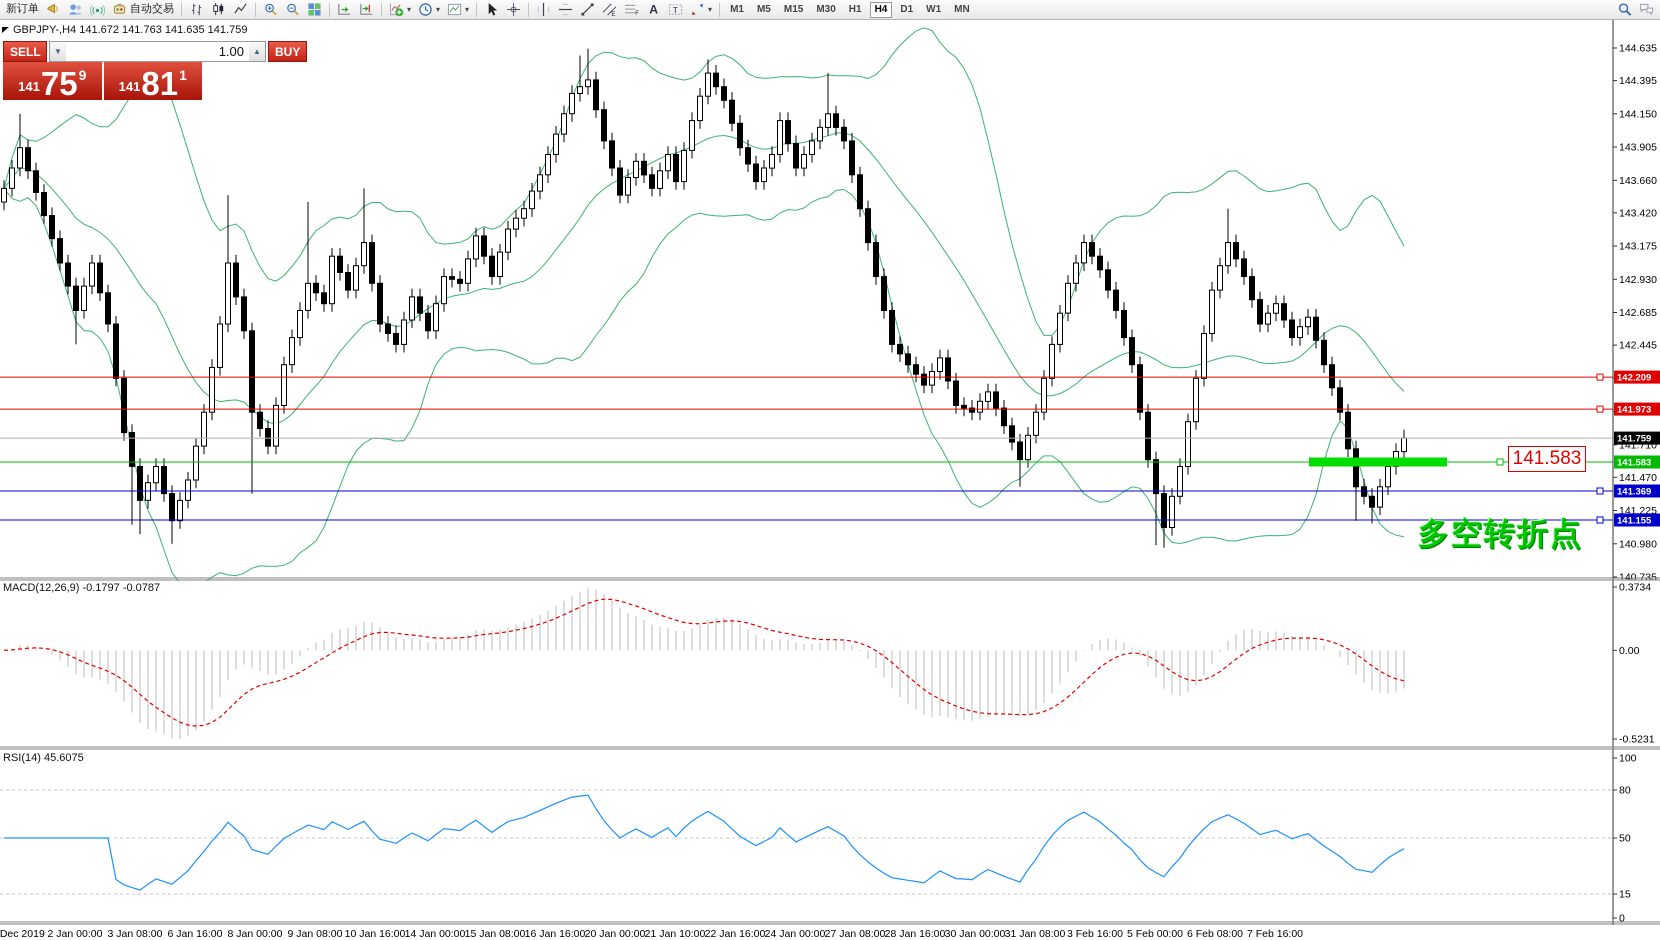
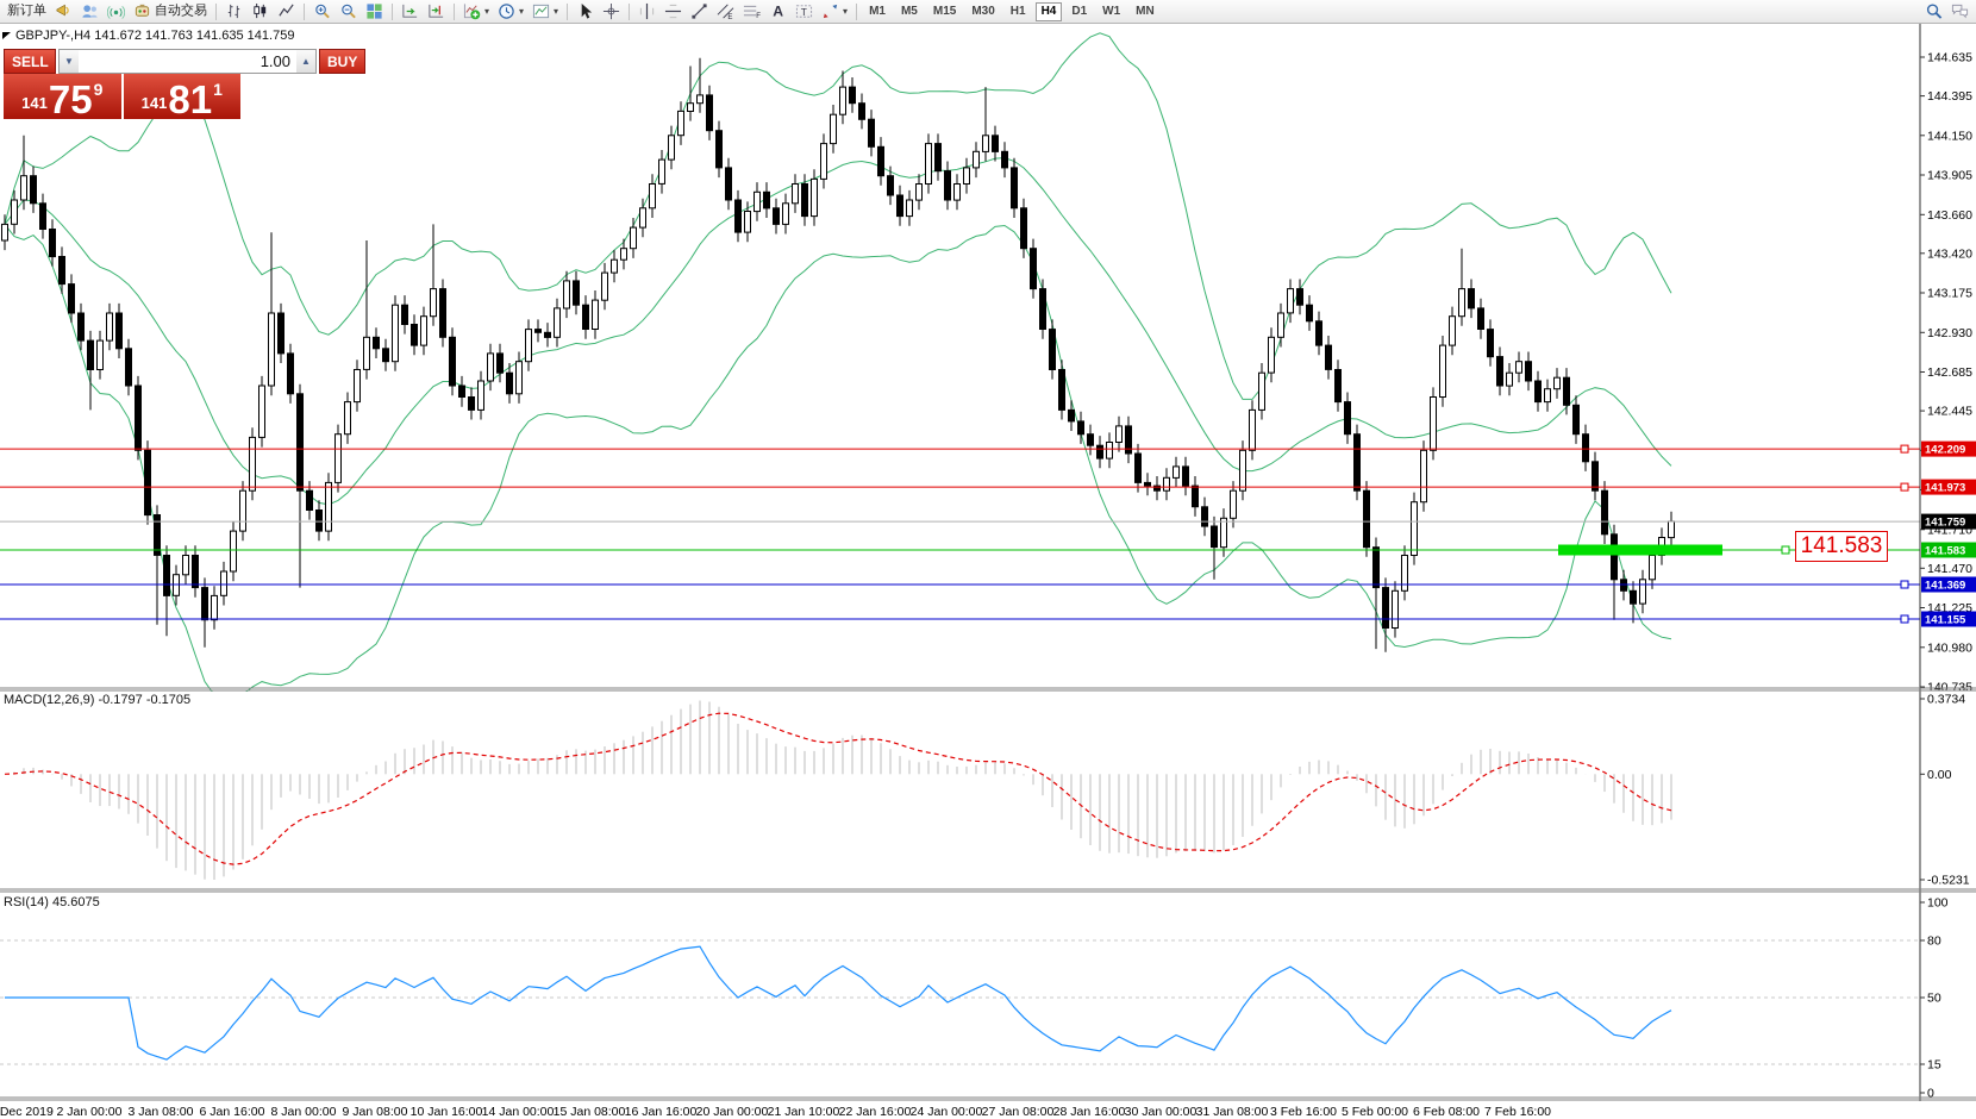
  新订单
  自动交易
  ▾
  ▾
  ▾
  A
  T
  ▾
  M1
  M5
  M15
  M30
  H1
  H4
  D1
  W1
  MN
  144.635
  144.395
  144.150
  143.905
  143.660
  143.420
  143.175
  142.930
  142.685
  142.445
  141.710
  141.470
  141.225
  140.980
  142.209
  141.973
  141.759
  141.583
  141.369
  141.155
  0.3734
  0.00
  -0.5231
  100
  80
  50
  15
  0
  Dec 2019
  2 Jan 00:00
  3 Jan 08:00
  6 Jan 16:00
  8 Jan 00:00
  9 Jan 08:00
  10 Jan 16:00
  14 Jan 00:00
  15 Jan 08:00
  16 Jan 16:00
  20 Jan 00:00
  21 Jan 10:00
  22 Jan 16:00
  24 Jan 00:00
  27 Jan 08:00
  28 Jan 16:00
  30 Jan 00:00
  31 Jan 08:00
  3 Feb 16:00
  5 Feb 00:00
  6 Feb 08:00
  7 Feb 16:00
  GBPJPY-,H4 141.672 141.763 141.635 141.759
  SELL
  ▼
  1.00
  ▲
  BUY
  141
  75
  9
  141
  81
  1
- MACD(12,26,9) -0.1797 -0.0787
+ MACD(12,26,9) -0.1797 -0.1705
  RSI(14) 45.6075
  141.583
- 多空转折点
